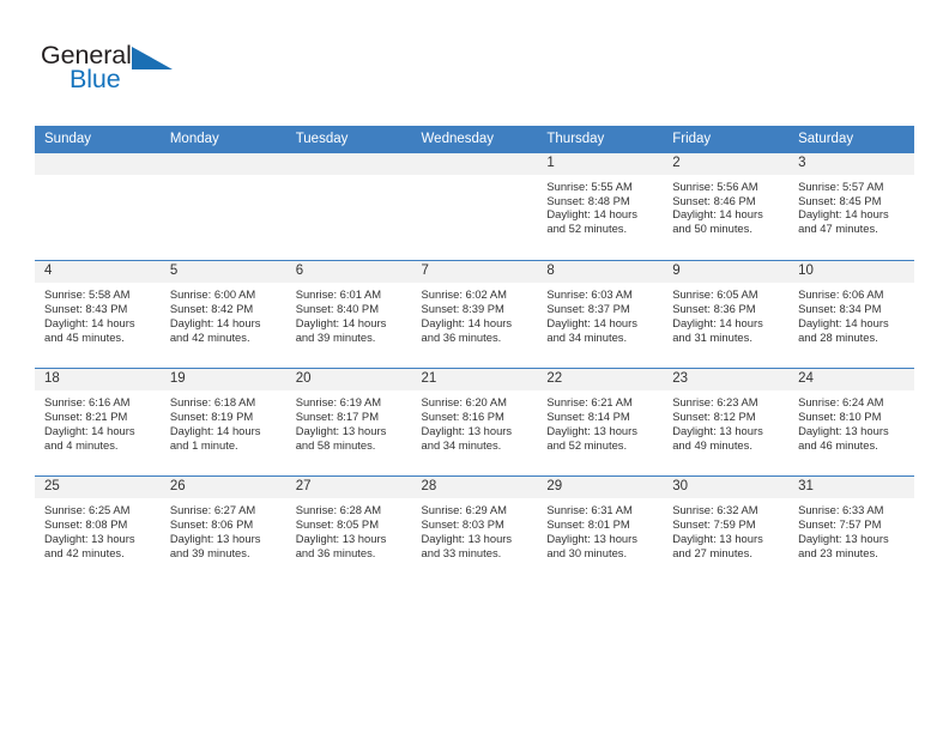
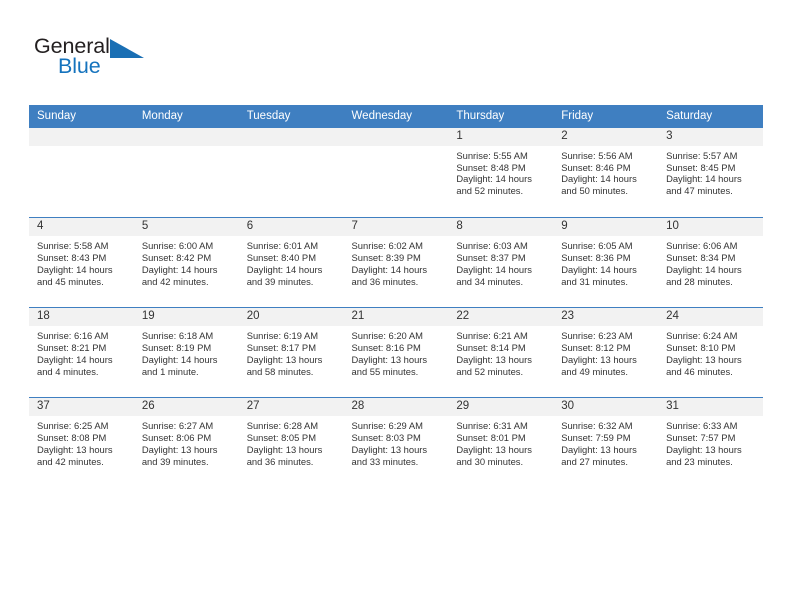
  General
  Blue
  Sunday	Monday	Tuesday	Wednesday	Thursday	Friday	Saturday
  				1Sunrise: 5:55 AMSunset: 8:48 PMDaylight: 14 hoursand 52 minutes.	2Sunrise: 5:56 AMSunset: 8:46 PMDaylight: 14 hoursand 50 minutes.	3Sunrise: 5:57 AMSunset: 8:45 PMDaylight: 14 hoursand 47 minutes.
  4Sunrise: 5:58 AMSunset: 8:43 PMDaylight: 14 hoursand 45 minutes.	5Sunrise: 6:00 AMSunset: 8:42 PMDaylight: 14 hoursand 42 minutes.	6Sunrise: 6:01 AMSunset: 8:40 PMDaylight: 14 hoursand 39 minutes.	7Sunrise: 6:02 AMSunset: 8:39 PMDaylight: 14 hoursand 36 minutes.	8Sunrise: 6:03 AMSunset: 8:37 PMDaylight: 14 hoursand 34 minutes.	9Sunrise: 6:05 AMSunset: 8:36 PMDaylight: 14 hoursand 31 minutes.	10Sunrise: 6:06 AMSunset: 8:34 PMDaylight: 14 hoursand 28 minutes.
- 18Sunrise: 6:16 AMSunset: 8:21 PMDaylight: 14 hoursand 4 minutes.	19Sunrise: 6:18 AMSunset: 8:19 PMDaylight: 14 hoursand 1 minute.	20Sunrise: 6:19 AMSunset: 8:17 PMDaylight: 13 hoursand 58 minutes.	21Sunrise: 6:20 AMSunset: 8:16 PMDaylight: 13 hoursand 34 minutes.	22Sunrise: 6:21 AMSunset: 8:14 PMDaylight: 13 hoursand 52 minutes.	23Sunrise: 6:23 AMSunset: 8:12 PMDaylight: 13 hoursand 49 minutes.	24Sunrise: 6:24 AMSunset: 8:10 PMDaylight: 13 hoursand 46 minutes.
+ 18Sunrise: 6:16 AMSunset: 8:21 PMDaylight: 14 hoursand 4 minutes.	19Sunrise: 6:18 AMSunset: 8:19 PMDaylight: 14 hoursand 1 minute.	20Sunrise: 6:19 AMSunset: 8:17 PMDaylight: 13 hoursand 58 minutes.	21Sunrise: 6:20 AMSunset: 8:16 PMDaylight: 13 hoursand 55 minutes.	22Sunrise: 6:21 AMSunset: 8:14 PMDaylight: 13 hoursand 52 minutes.	23Sunrise: 6:23 AMSunset: 8:12 PMDaylight: 13 hoursand 49 minutes.	24Sunrise: 6:24 AMSunset: 8:10 PMDaylight: 13 hoursand 46 minutes.
- 25Sunrise: 6:25 AMSunset: 8:08 PMDaylight: 13 hoursand 42 minutes.	26Sunrise: 6:27 AMSunset: 8:06 PMDaylight: 13 hoursand 39 minutes.	27Sunrise: 6:28 AMSunset: 8:05 PMDaylight: 13 hoursand 36 minutes.	28Sunrise: 6:29 AMSunset: 8:03 PMDaylight: 13 hoursand 33 minutes.	29Sunrise: 6:31 AMSunset: 8:01 PMDaylight: 13 hoursand 30 minutes.	30Sunrise: 6:32 AMSunset: 7:59 PMDaylight: 13 hoursand 27 minutes.	31Sunrise: 6:33 AMSunset: 7:57 PMDaylight: 13 hoursand 23 minutes.
+ 37Sunrise: 6:25 AMSunset: 8:08 PMDaylight: 13 hoursand 42 minutes.	26Sunrise: 6:27 AMSunset: 8:06 PMDaylight: 13 hoursand 39 minutes.	27Sunrise: 6:28 AMSunset: 8:05 PMDaylight: 13 hoursand 36 minutes.	28Sunrise: 6:29 AMSunset: 8:03 PMDaylight: 13 hoursand 33 minutes.	29Sunrise: 6:31 AMSunset: 8:01 PMDaylight: 13 hoursand 30 minutes.	30Sunrise: 6:32 AMSunset: 7:59 PMDaylight: 13 hoursand 27 minutes.	31Sunrise: 6:33 AMSunset: 7:57 PMDaylight: 13 hoursand 23 minutes.
